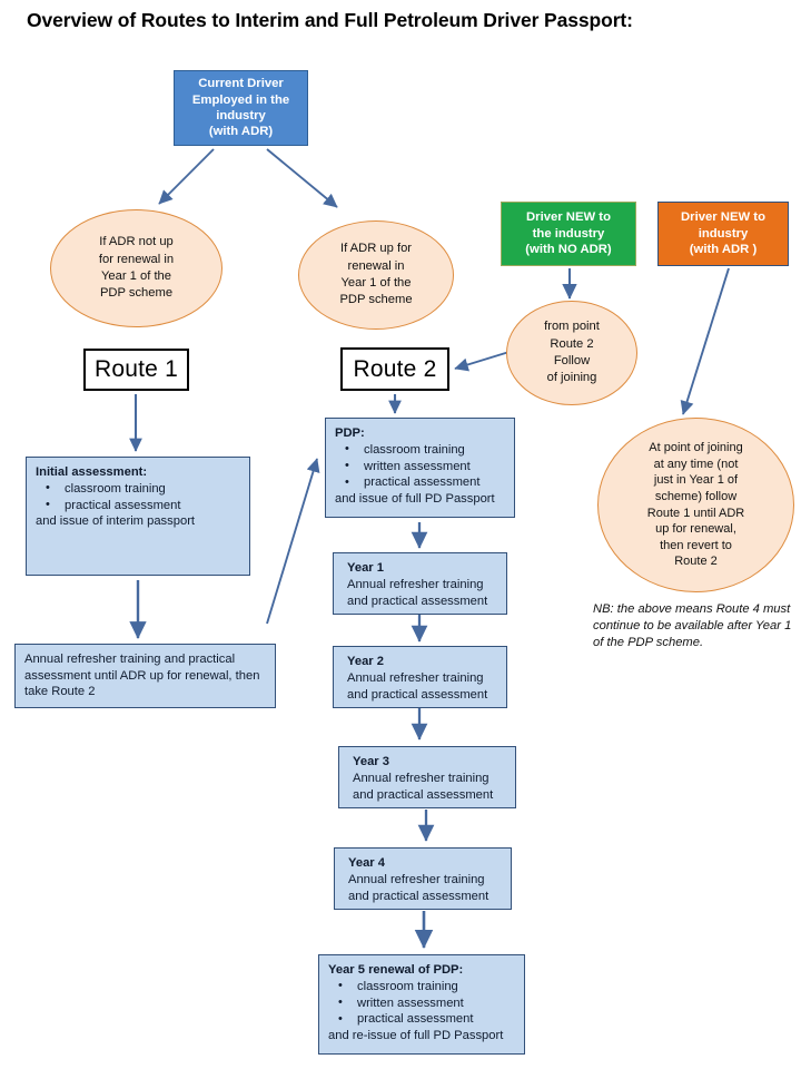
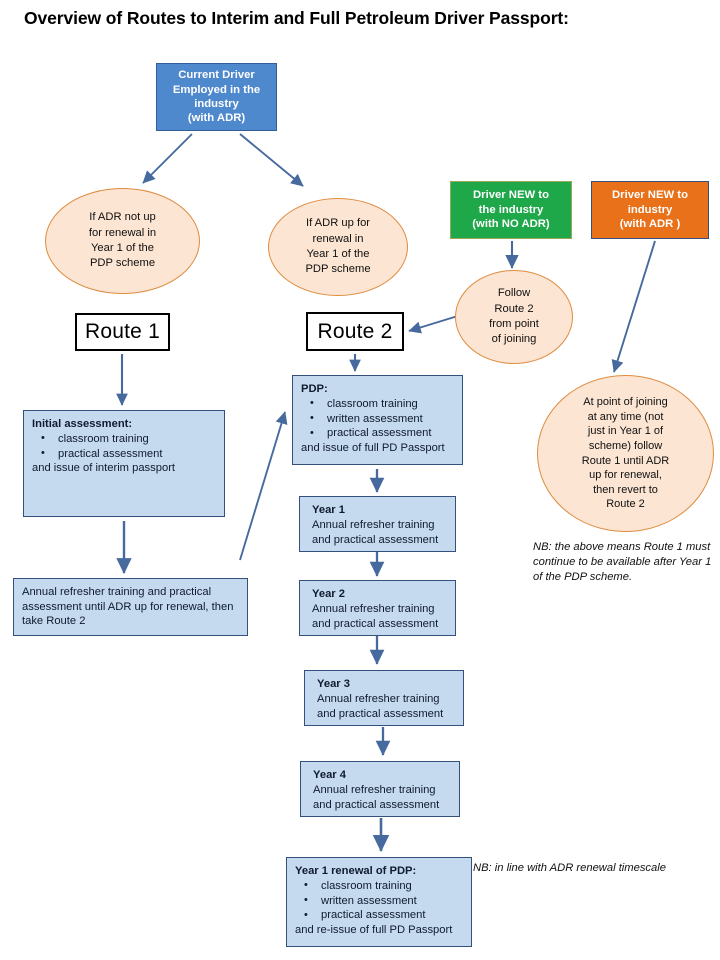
  Overview of Routes to Interim and Full Petroleum Driver Passport:
  Current Driver
  Employed in the
  industry
  (with ADR)
  If ADR not up
  for renewal in
  Year 1 of the
  PDP scheme
  If ADR up for
  renewal in
  Year 1 of the
  PDP scheme
  Driver NEW to
  the industry
  (with NO ADR)
  Driver NEW to
  industry
  (with ADR )
- from point
+ Follow
  Route 2
- Follow
+ from point
  of joining
  Route 1
  Route 2
  At point of joining
  at any time (not
  just in Year 1 of
  scheme) follow
  Route 1 until ADR
  up for renewal,
  then revert to
  Route 2
- NB: the above means Route 4 must continue to be available after Year 1 of the PDP scheme.
+ NB: the above means Route 1 must continue to be available after Year 1 of the PDP scheme.
  Initial assessment:
  classroom training
  practical assessment
  and issue of interim passport
  Annual refresher training and practical assessment until ADR up for renewal, then take Route 2
  PDP:
  classroom training
  written assessment
  practical assessment
  and issue of full PD Passport
  Year 1
  Annual refresher training
  and practical assessment
  Year 2
  Annual refresher training
  and practical assessment
  Year 3
  Annual refresher training
  and practical assessment
  Year 4
  Annual refresher training
  and practical assessment
- Year 5 renewal of PDP:
+ Year 1 renewal of PDP:
  classroom training
  written assessment
  practical assessment
  and re-issue of full PD Passport
+ NB: in line with ADR renewal timescale
